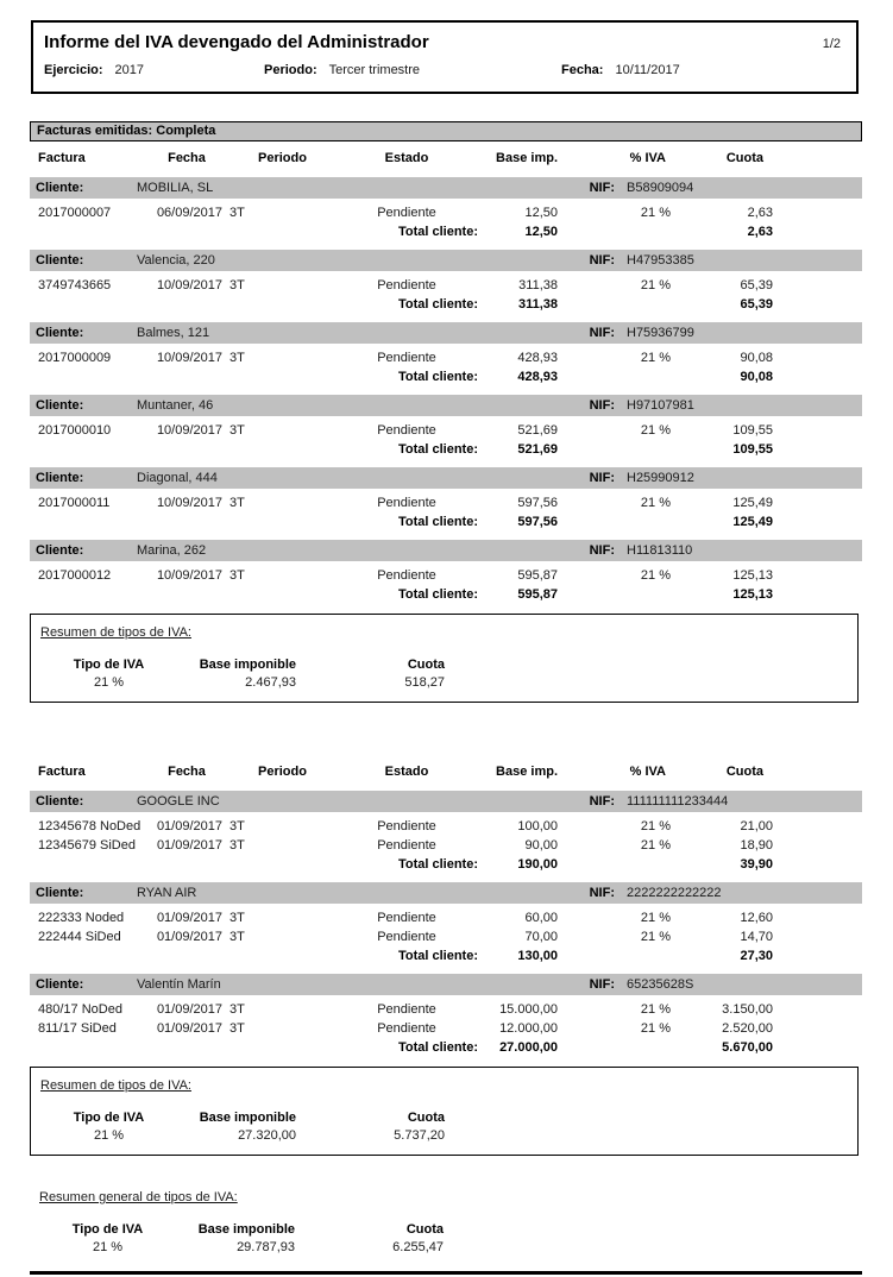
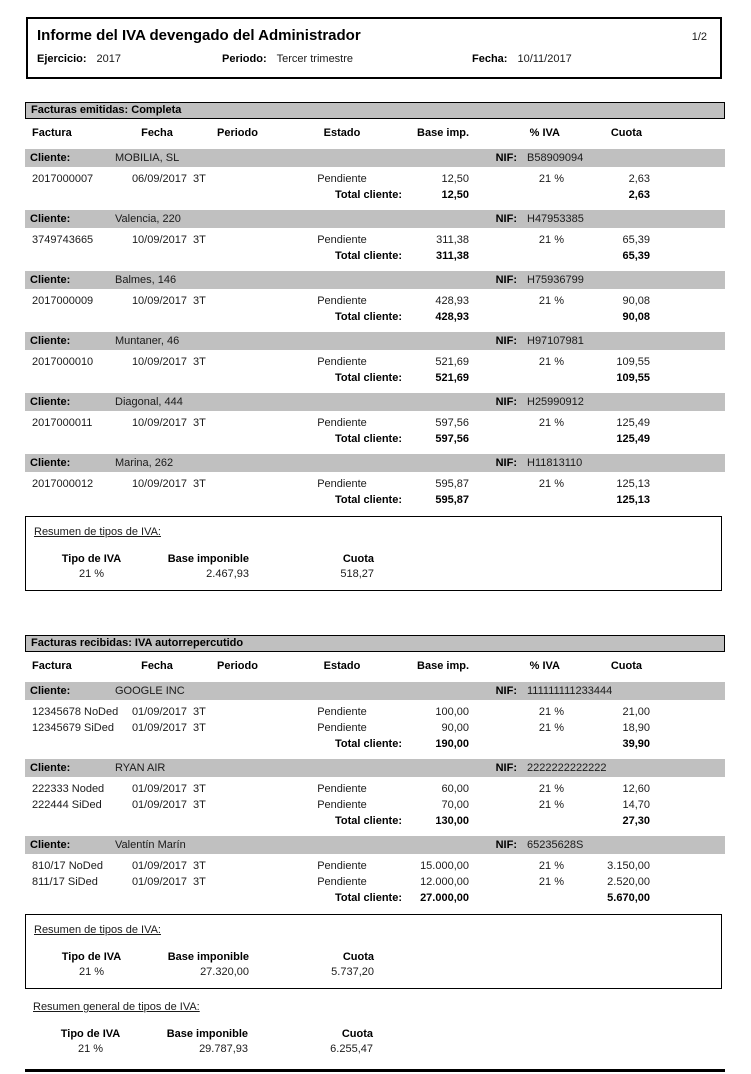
  Informe del IVA devengado del Administrador
  1/2
  Ejercicio: 2017
  Periodo: Tercer trimestre
  Fecha: 10/11/2017
  Facturas emitidas: Completa
  Factura
  Fecha
  Periodo
  Estado
  Base imp.
  % IVA
  Cuota
  Cliente:
  MOBILIA, SL
  NIF:
  B58909094
  2017000007
  06/09/2017
  3T
  Pendiente
  12,50
  21 %
  2,63
  Total cliente:
  12,50
  2,63
  Cliente:
  Valencia, 220
  NIF:
  H47953385
  3749743665
  10/09/2017
  3T
  Pendiente
  311,38
  21 %
  65,39
  Total cliente:
  311,38
  65,39
  Cliente:
- Balmes, 121
+ Balmes, 146
  NIF:
  H75936799
  2017000009
  10/09/2017
  3T
  Pendiente
  428,93
  21 %
  90,08
  Total cliente:
  428,93
  90,08
  Cliente:
  Muntaner, 46
  NIF:
  H97107981
  2017000010
  10/09/2017
  3T
  Pendiente
  521,69
  21 %
  109,55
  Total cliente:
  521,69
  109,55
  Cliente:
  Diagonal, 444
  NIF:
  H25990912
  2017000011
  10/09/2017
  3T
  Pendiente
  597,56
  21 %
  125,49
  Total cliente:
  597,56
  125,49
  Cliente:
  Marina, 262
  NIF:
  H11813110
  2017000012
  10/09/2017
  3T
  Pendiente
  595,87
  21 %
  125,13
  Total cliente:
  595,87
  125,13
  Resumen de tipos de IVA:
  Tipo de IVA
  Base imponible
  Cuota
  21 %
  2.467,93
  518,27
+ Facturas recibidas: IVA autorrepercutido
  Factura
  Fecha
  Periodo
  Estado
  Base imp.
  % IVA
  Cuota
  Cliente:
  GOOGLE INC
  NIF:
  111111111233444
  12345678 NoDed
  01/09/2017
  3T
  Pendiente
  100,00
  21 %
  21,00
  12345679 SiDed
  01/09/2017
  3T
  Pendiente
  90,00
  21 %
  18,90
  Total cliente:
  190,00
  39,90
  Cliente:
  RYAN AIR
  NIF:
  2222222222222
  222333 Noded
  01/09/2017
  3T
  Pendiente
  60,00
  21 %
  12,60
  222444 SiDed
  01/09/2017
  3T
  Pendiente
  70,00
  21 %
  14,70
  Total cliente:
  130,00
  27,30
  Cliente:
  Valentín Marín
  NIF:
  65235628S
- 480/17 NoDed
+ 810/17 NoDed
  01/09/2017
  3T
  Pendiente
  15.000,00
  21 %
  3.150,00
  811/17 SiDed
  01/09/2017
  3T
  Pendiente
  12.000,00
  21 %
  2.520,00
  Total cliente:
  27.000,00
  5.670,00
  Resumen de tipos de IVA:
  Tipo de IVA
  Base imponible
  Cuota
  21 %
  27.320,00
  5.737,20
  Resumen general de tipos de IVA:
  Tipo de IVA
  Base imponible
  Cuota
  21 %
  29.787,93
  6.255,47
